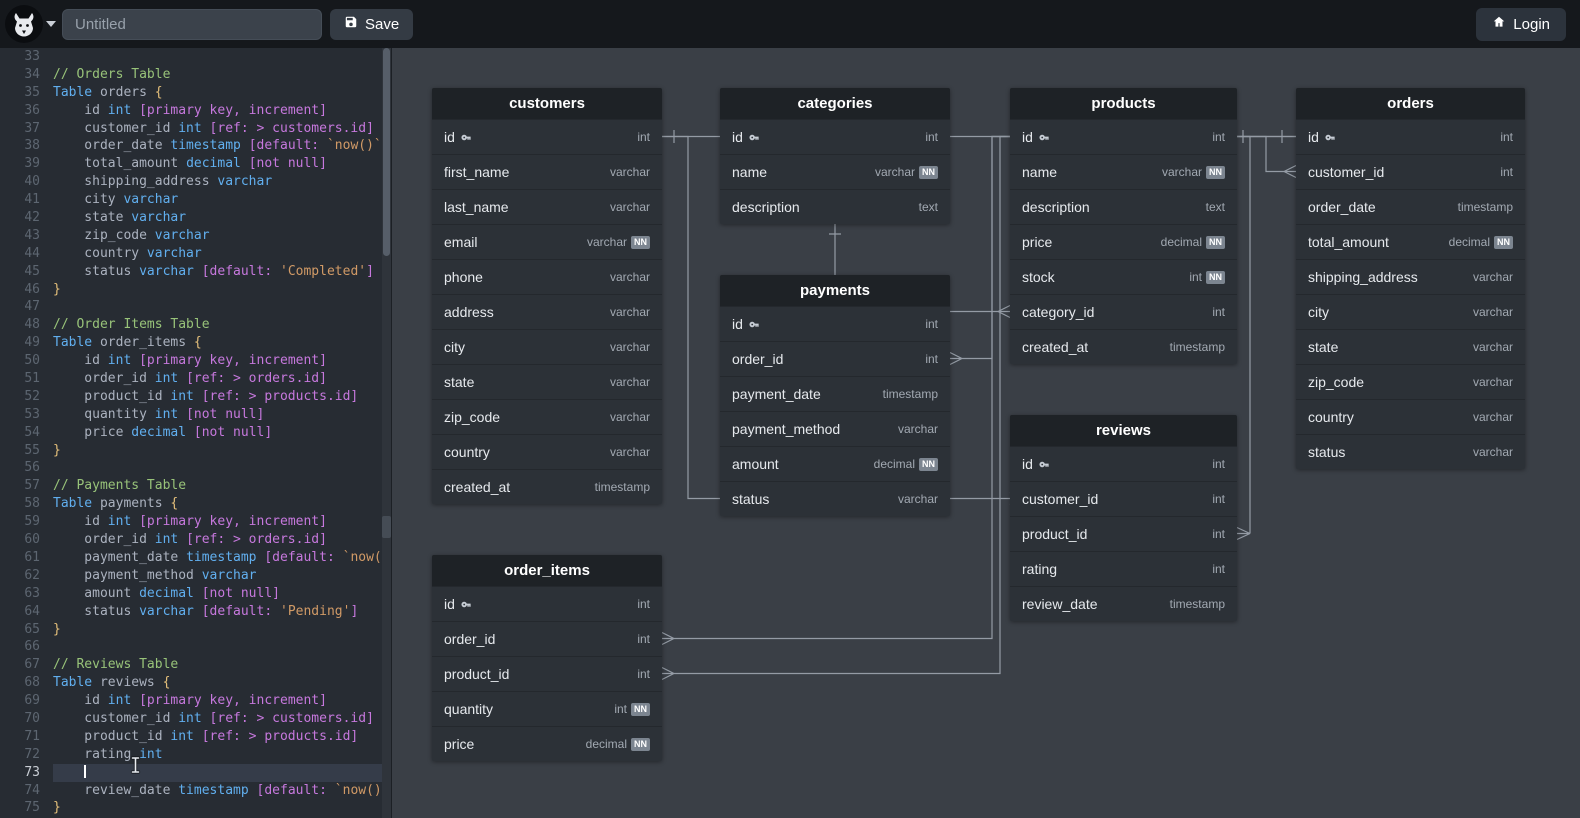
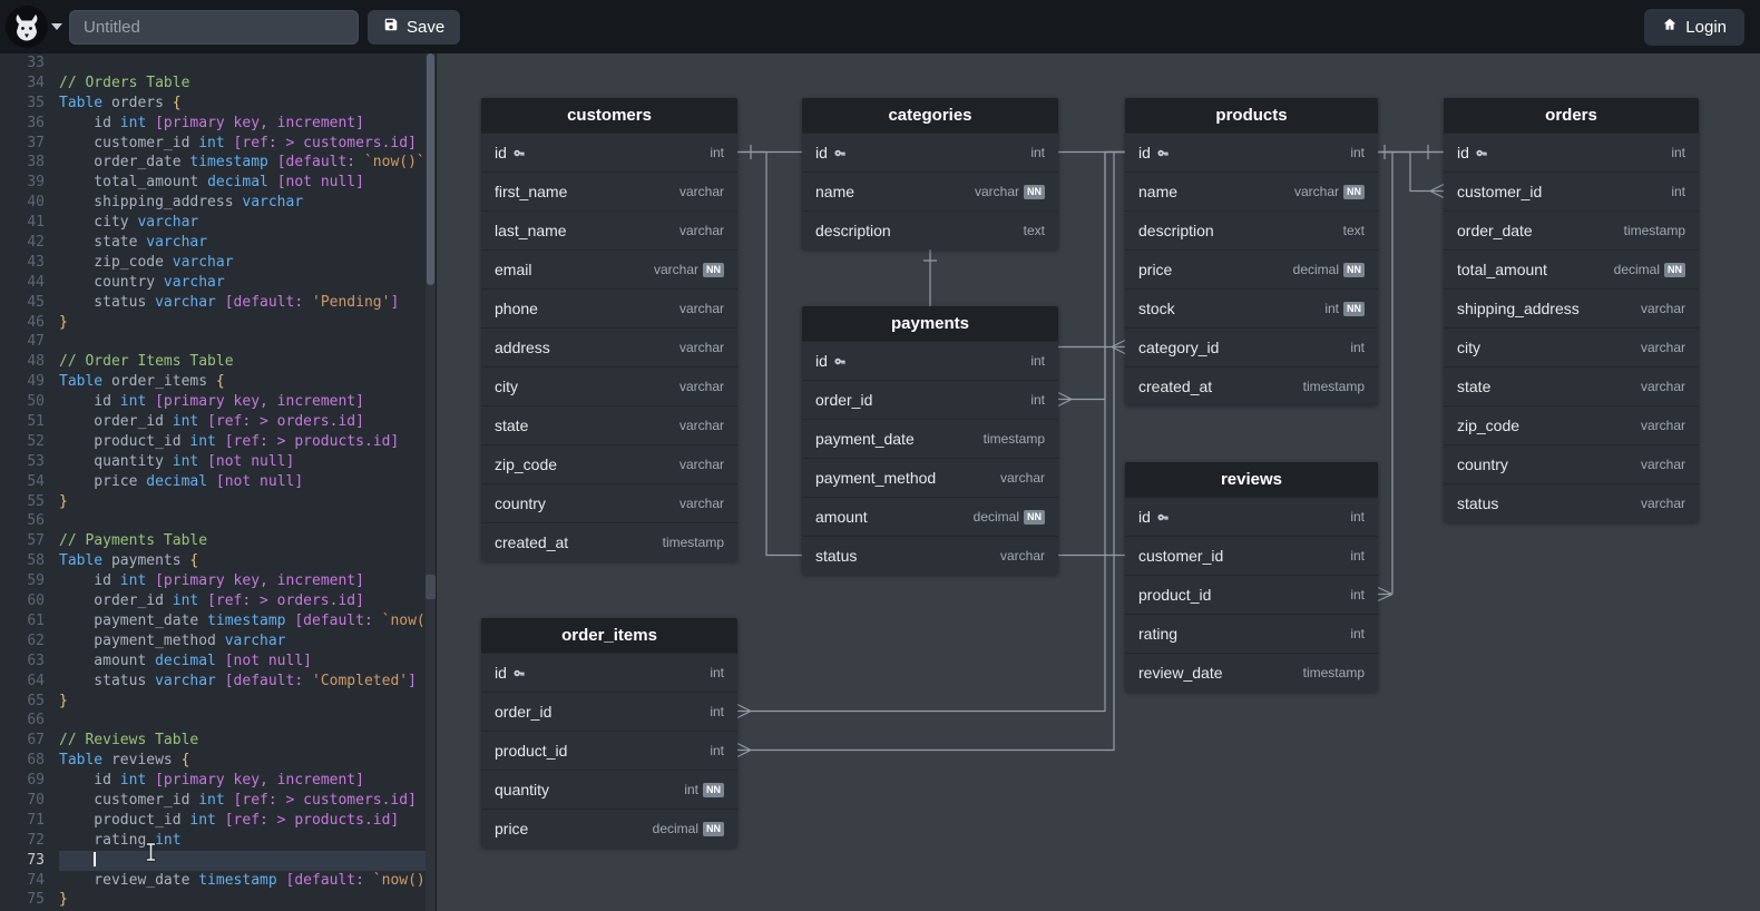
  Untitled
  Save
  Login
  33
  34
  // Orders Table
  35
  Table orders {
  36
  id int [primary key, increment]
  37
  customer_id int [ref: > customers.id]
  38
  order_date timestamp [default: `now()`
  39
  total_amount decimal [not null]
  40
  shipping_address varchar
  41
  city varchar
  42
  state varchar
  43
  zip_code varchar
  44
  country varchar
  45
- status varchar [default: 'Completed']
+ status varchar [default: 'Pending']
  46
  }
  47
  48
  // Order Items Table
  49
  Table order_items {
  50
  id int [primary key, increment]
  51
  order_id int [ref: > orders.id]
  52
  product_id int [ref: > products.id]
  53
  quantity int [not null]
  54
  price decimal [not null]
  55
  }
  56
  57
  // Payments Table
  58
  Table payments {
  59
  id int [primary key, increment]
  60
  order_id int [ref: > orders.id]
  61
  payment_date timestamp [default: `now(
  62
  payment_method varchar
  63
  amount decimal [not null]
  64
- status varchar [default: 'Pending']
+ status varchar [default: 'Completed']
  65
  }
  66
  67
  // Reviews Table
  68
  Table reviews {
  69
  id int [primary key, increment]
  70
  customer_id int [ref: > customers.id]
  71
  product_id int [ref: > products.id]
  72
  rating int
  73
  74
  review_date timestamp [default: `now()
  75
  }
  customers
  id
  int
  first_name
  varchar
  last_name
  varchar
  email
  varchar
  NN
  phone
  varchar
  address
  varchar
  city
  varchar
  state
  varchar
  zip_code
  varchar
  country
  varchar
  created_at
  timestamp
  categories
  id
  int
  name
  varchar
  NN
  description
  text
  products
  id
  int
  name
  varchar
  NN
  description
  text
  price
  decimal
  NN
  stock
  int
  NN
  category_id
  int
  created_at
  timestamp
  orders
  id
  int
  customer_id
  int
  order_date
  timestamp
  total_amount
  decimal
  NN
  shipping_address
  varchar
  city
  varchar
  state
  varchar
  zip_code
  varchar
  country
  varchar
  status
  varchar
  payments
  id
  int
  order_id
  int
  payment_date
  timestamp
  payment_method
  varchar
  amount
  decimal
  NN
  status
  varchar
  reviews
  id
  int
  customer_id
  int
  product_id
  int
  rating
  int
  review_date
  timestamp
  order_items
  id
  int
  order_id
  int
  product_id
  int
  quantity
  int
  NN
  price
  decimal
  NN
